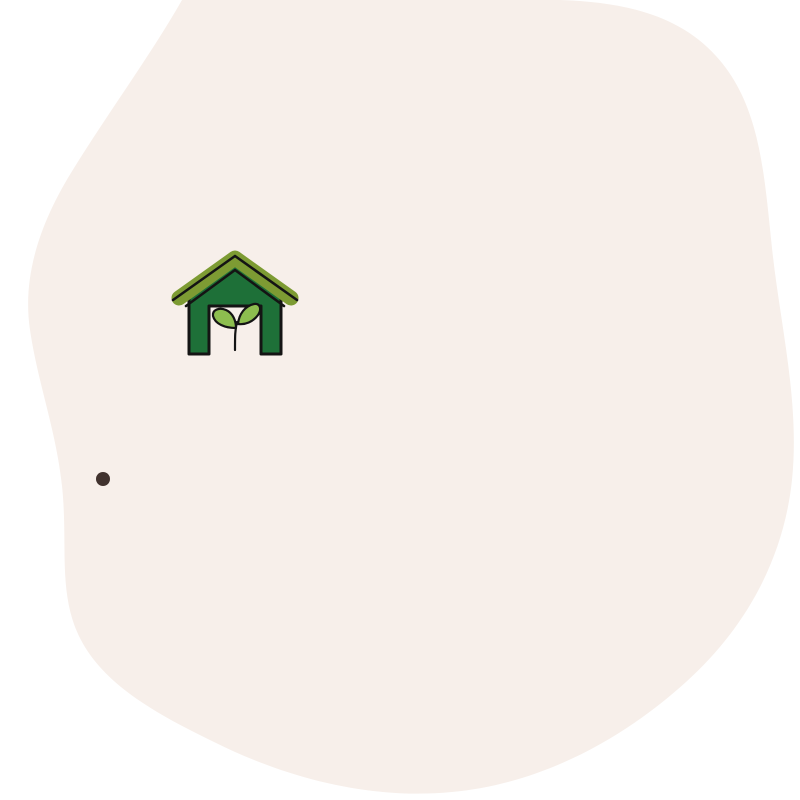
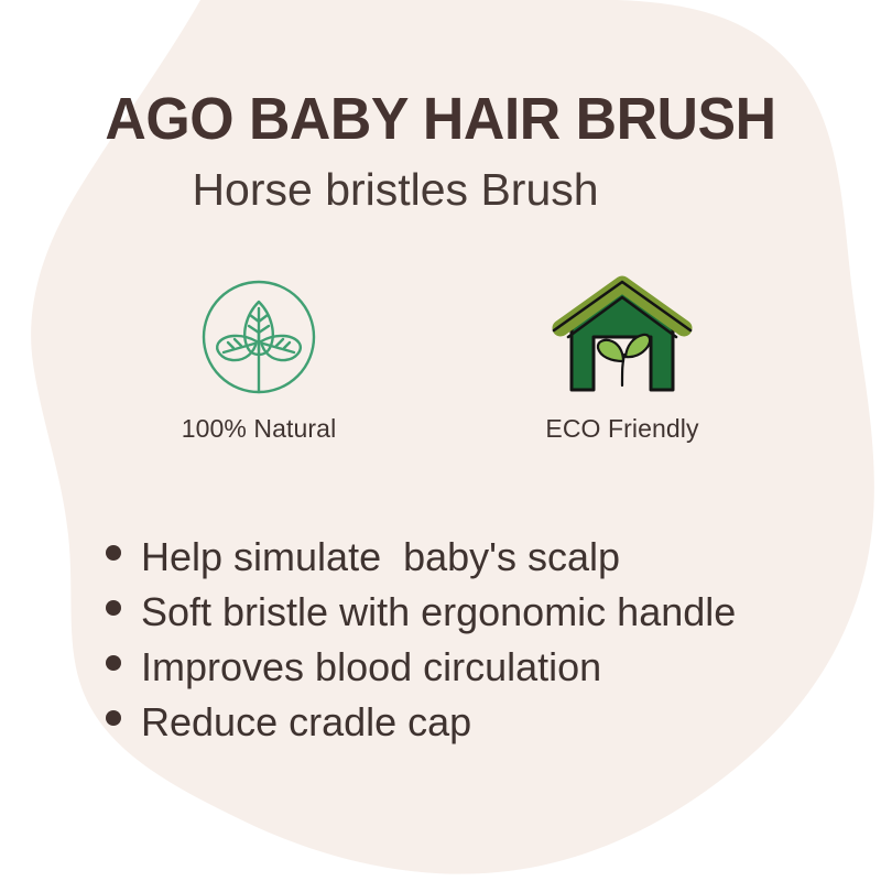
+ AGO BABY HAIR BRUSH
+ Horse bristles Brush
+ 100% Natural
+ ECO Friendly
+ Help simulate baby's scalp
+ Soft bristle with ergonomic handle
+ Improves blood circulation
+ Reduce cradle cap
